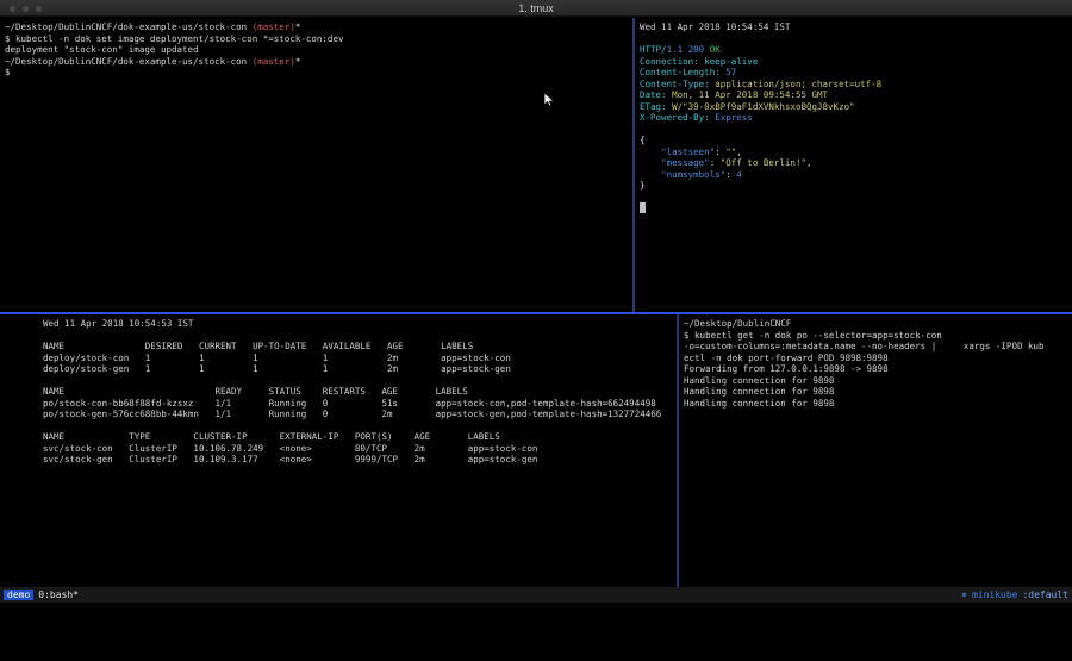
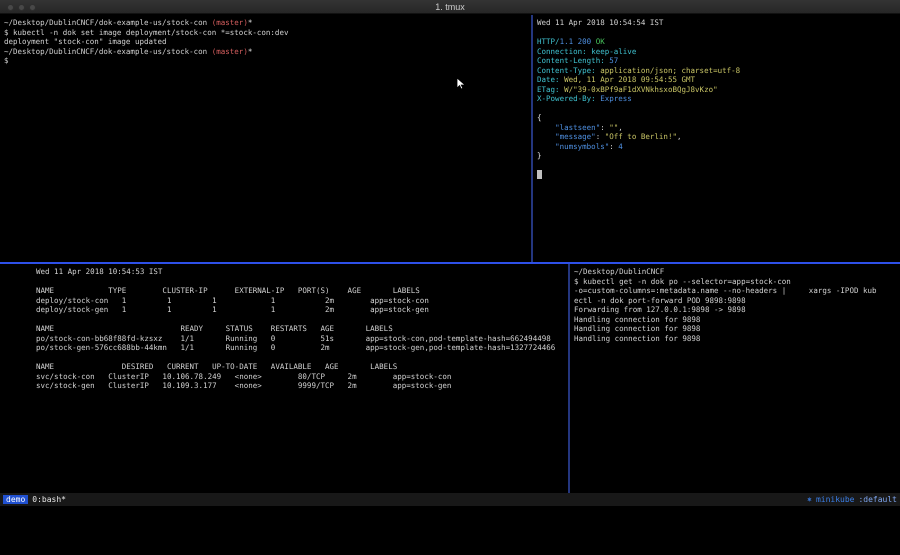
  1. tmux
  ~/Desktop/DublinCNCF/dok-example-us/stock-con (master)*
  $ kubectl -n dok set image deployment/stock-con *=stock-con:dev
  deployment "stock-con" image updated
  ~/Desktop/DublinCNCF/dok-example-us/stock-con (master)*
  $
  Wed 11 Apr 2018 10:54:54 IST
  HTTP/1.1 200 OK
  Connection: keep-alive
  Content-Length: 57
  Content-Type: application/json; charset=utf-8
- Date: Mon, 11 Apr 2018 09:54:55 GMT
+ Date: Wed, 11 Apr 2018 09:54:55 GMT
  ETag: W/"39-0xBPf9aF1dXVNkhsxoBQgJ8vKzo"
  X-Powered-By: Express
  {
  "lastseen": "",
  "message": "Off to Berlin!",
  "numsymbols": 4
  }
  Wed 11 Apr 2018 10:54:53 IST
- NAME DESIRED CURRENT UP-TO-DATE AVAILABLE AGE LABELS
+ NAME TYPE CLUSTER-IP EXTERNAL-IP PORT(S) AGE LABELS
  deploy/stock-con 1 1 1 1 2m app=stock-con
  deploy/stock-gen 1 1 1 1 2m app=stock-gen
  NAME READY STATUS RESTARTS AGE LABELS
  po/stock-con-bb68f88fd-kzsxz 1/1 Running 0 51s app=stock-con,pod-template-hash=662494498
  po/stock-gen-576cc688bb-44kmn 1/1 Running 0 2m app=stock-gen,pod-template-hash=1327724466
- NAME TYPE CLUSTER-IP EXTERNAL-IP PORT(S) AGE LABELS
+ NAME DESIRED CURRENT UP-TO-DATE AVAILABLE AGE LABELS
  svc/stock-con ClusterIP 10.106.78.249 <none> 80/TCP 2m app=stock-con
  svc/stock-gen ClusterIP 10.109.3.177 <none> 9999/TCP 2m app=stock-gen
  ~/Desktop/DublinCNCF
  $ kubectl get -n dok po --selector=app=stock-con
  -o=custom-columns=:metadata.name --no-headers | xargs -IPOD kub
  ectl -n dok port-forward POD 9898:9898
  Forwarding from 127.0.0.1:9898 -> 9898
  Handling connection for 9898
  Handling connection for 9898
  Handling connection for 9898
  demo
  0:bash*
  ⎈
  minikube
  :default
